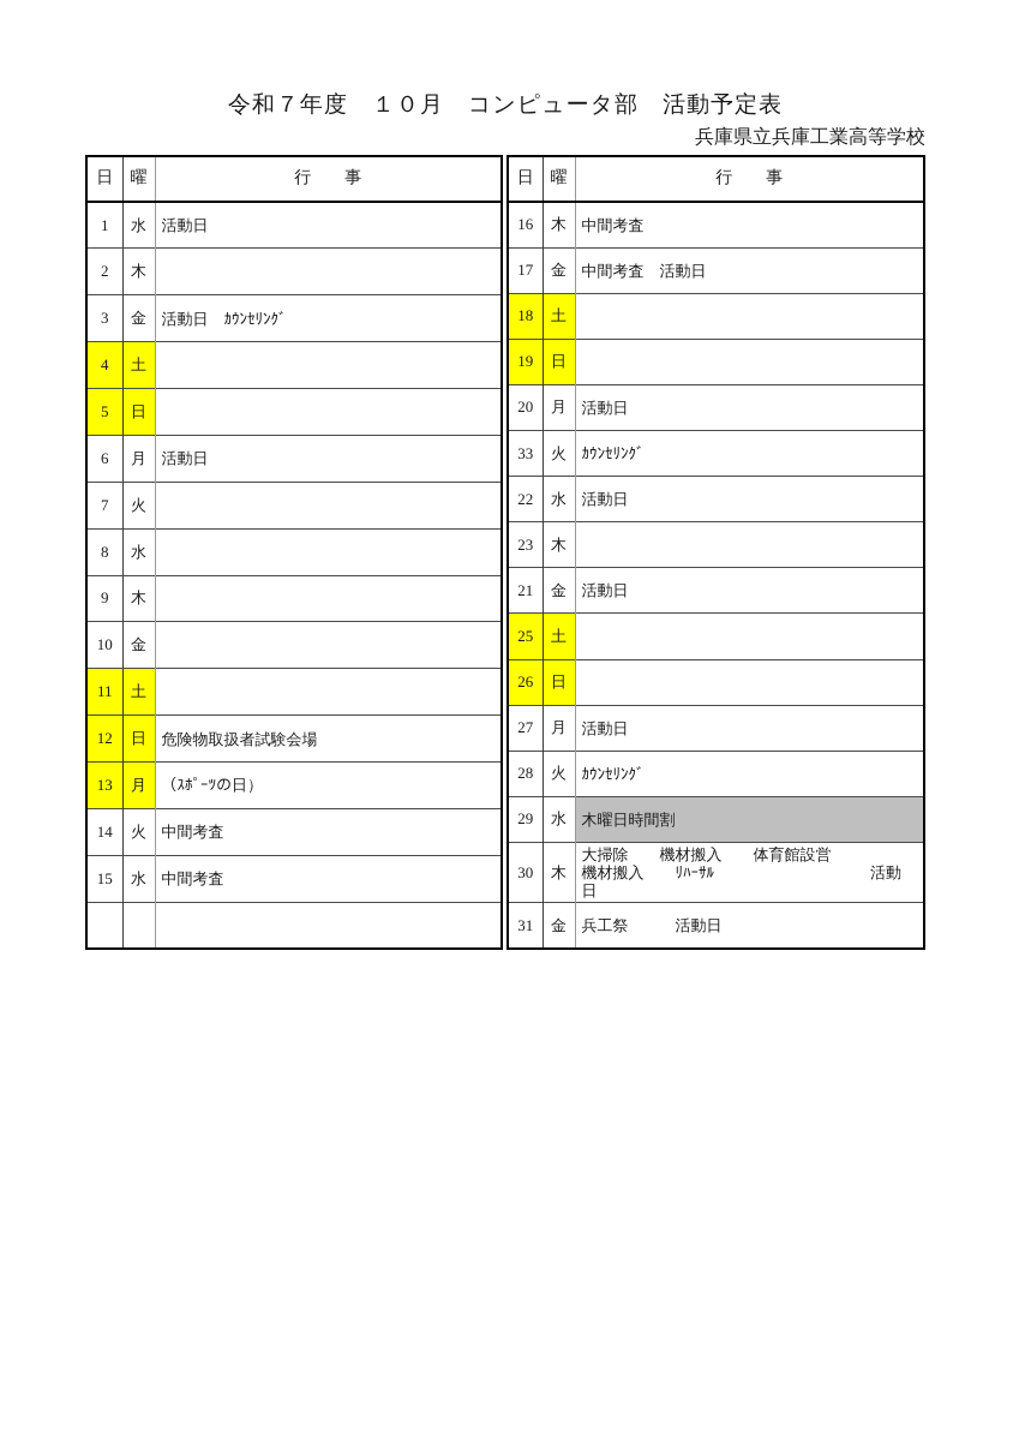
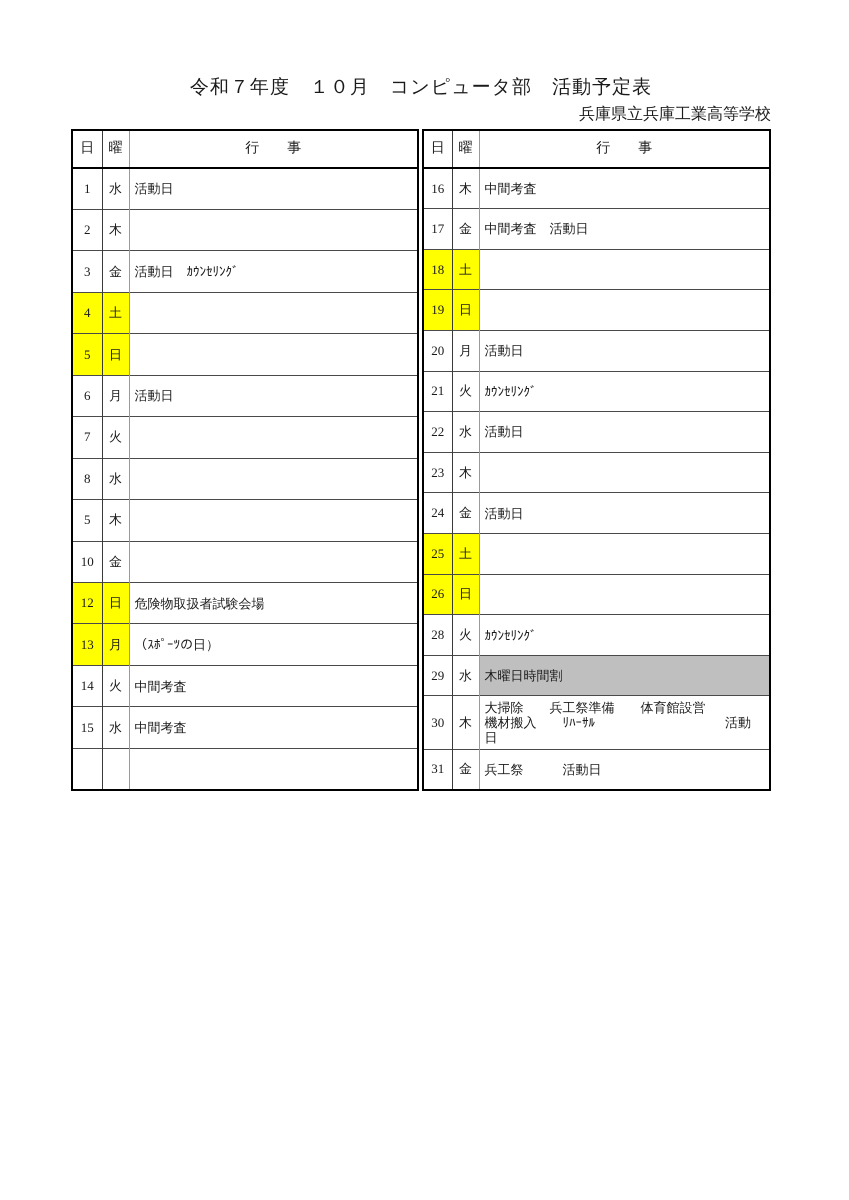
  令和７年度 １０月 コンピュータ部 活動予定表
  兵庫県立兵庫工業高等学校
  日	曜	行 事
  1	水	活動日
  2	木
  3	金	活動日 ｶｳﾝｾﾘﾝｸﾞ
  4	土
  5	日
  6	月	活動日
  7	火
  8	水
- 9	木
+ 5	木
  10	金
- 11	土
  12	日	危険物取扱者試験会場
  13	月	（ｽﾎﾟｰﾂの日）
  14	火	中間考査
  15	水	中間考査
  日	曜	行 事
  16	木	中間考査
  17	金	中間考査 活動日
  18	土
  19	日
  20	月	活動日
- 33	火	ｶｳﾝｾﾘﾝｸﾞ
+ 21	火	ｶｳﾝｾﾘﾝｸﾞ
  22	水	活動日
  23	木
- 21	金	活動日
+ 24	金	活動日
  25	土
  26	日
- 27	月	活動日
  28	火	ｶｳﾝｾﾘﾝｸﾞ
  29	水	木曜日時間割
- 30	木	大掃除 機材搬入 体育館設営 機材搬入 ﾘﾊｰｻﾙ 活動 日
+ 30	木	大掃除 兵工祭準備 体育館設営 機材搬入 ﾘﾊｰｻﾙ 活動 日
  31	金	兵工祭 活動日
